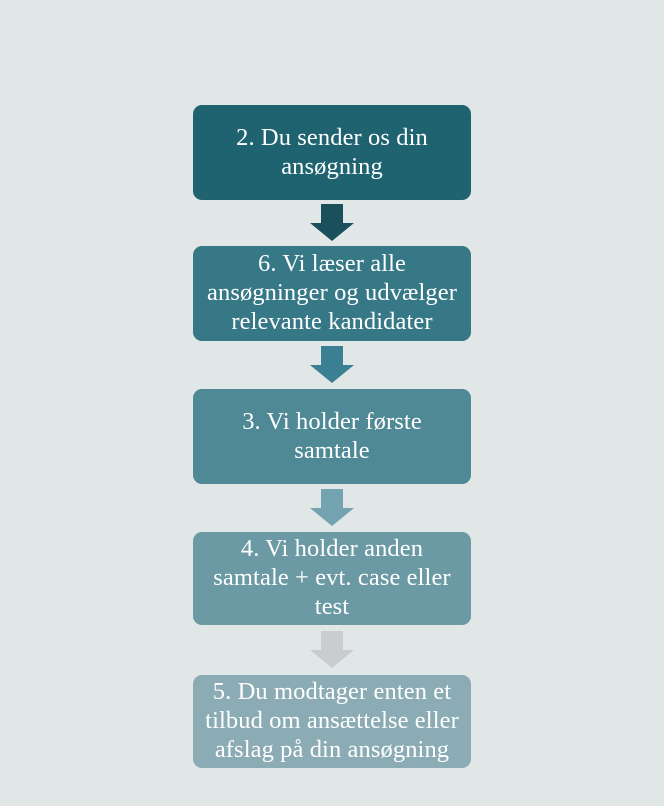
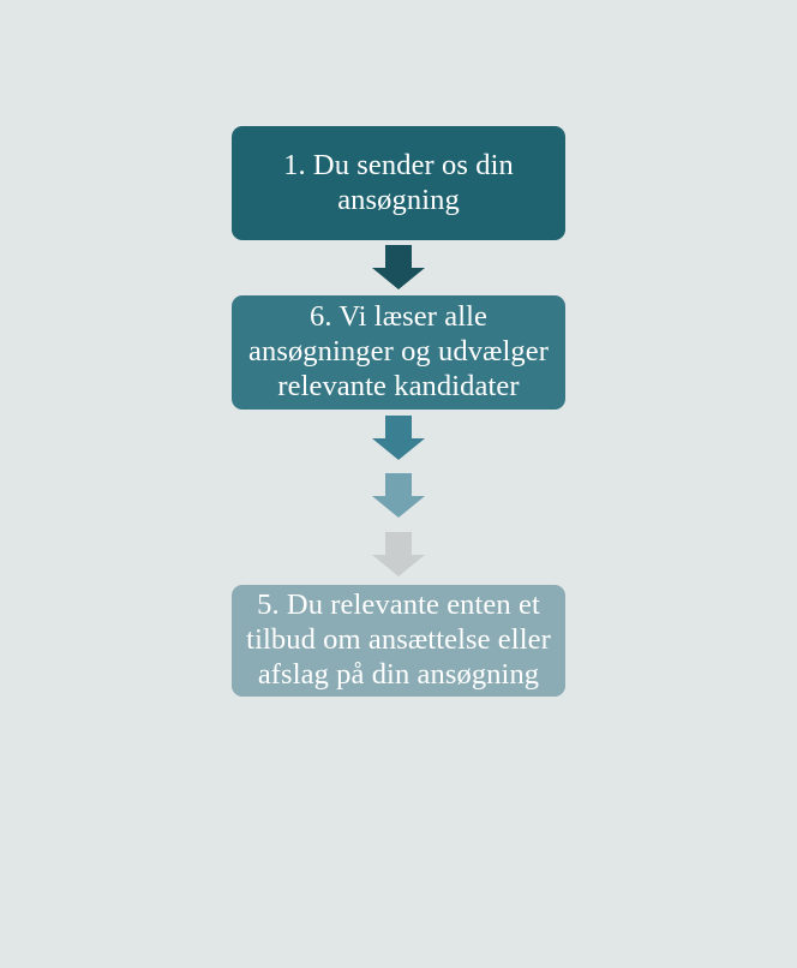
- 2. Du sender os din ansøgning
+ 1. Du sender os din ansøgning
  6. Vi læser alle ansøgninger og udvælger relevante kandidater
- 3. Vi holder første samtale
- 4. Vi holder anden samtale + evt. case eller test
- 5. Du modtager enten et tilbud om ansættelse eller afslag på din ansøgning
+ 5. Du relevante enten et tilbud om ansættelse eller afslag på din ansøgning
